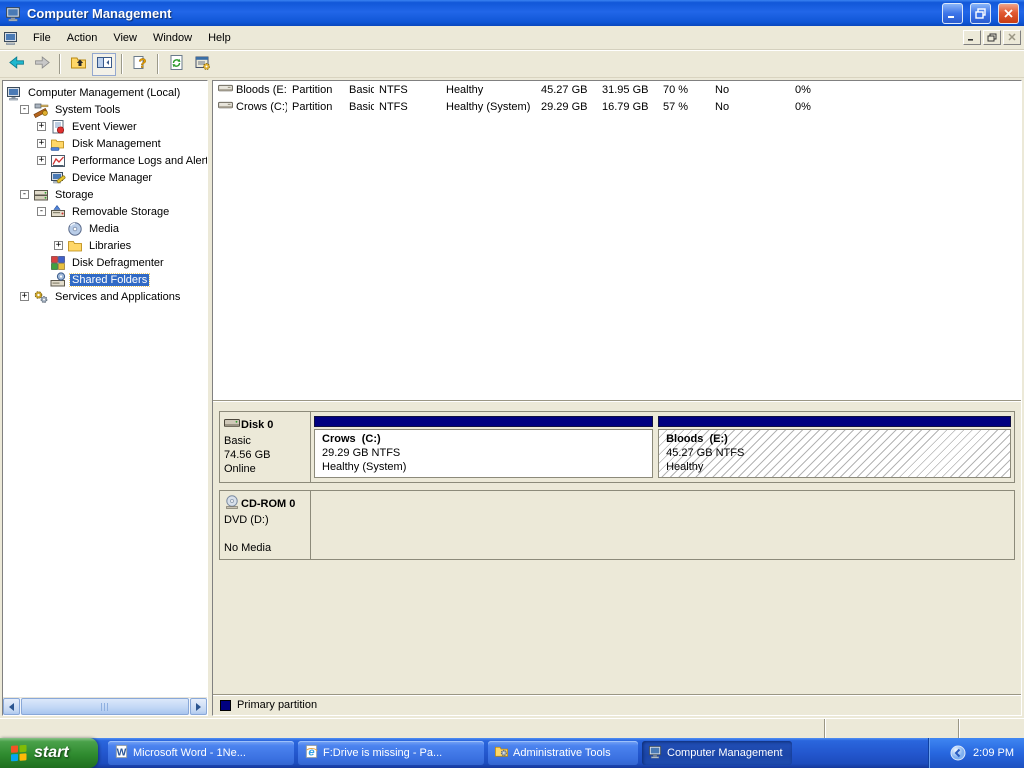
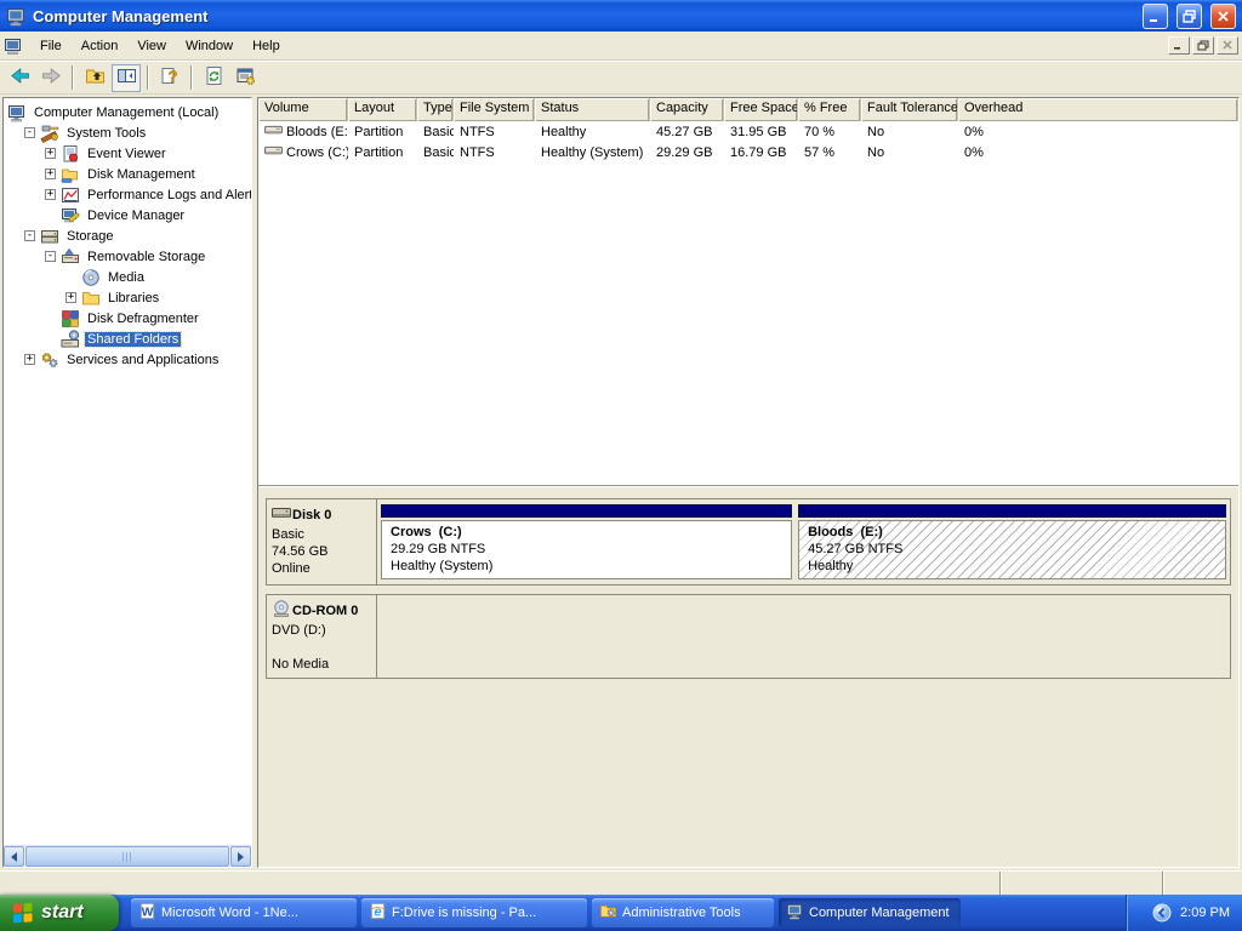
  Computer Management
  File
  Action
  View
  Window
  Help
  ?
  Computer Management (Local)
  -
  System Tools
  +
  Event Viewer
  +
  Disk Management
  +
  Performance Logs and Alert
  Device Manager
  -
  Storage
  -
  Removable Storage
  Media
  +
  Libraries
  Disk Defragmenter
  Shared Folders
  +
  Services and Applications
+ Volume
+ Layout
+ Type
+ File System
+ Status
+ Capacity
+ Free Space
+ % Free
+ Fault Tolerance
+ Overhead
  Bloods (E:
  Partition
  Basic
  NTFS
  Healthy
  45.27 GB
  31.95 GB
  70 %
  No
  0%
  Crows (C:)
  Partition
  Basic
  NTFS
  Healthy (System)
  29.29 GB
  16.79 GB
  57 %
  No
  0%
  Disk 0
  Basic
  74.56 GB
  Online
  Crows (C:)
  29.29 GB NTFS
  Healthy (System)
  Bloods (E:)
  45.27 GB NTFS
  Healthy
  CD-ROM 0
  DVD (D:)
  No Media
- Primary partition
  start
  W
  Microsoft Word - 1Ne...
  e
  F:Drive is missing - Pa...
  Administrative Tools
  Computer Management
  2:09 PM
